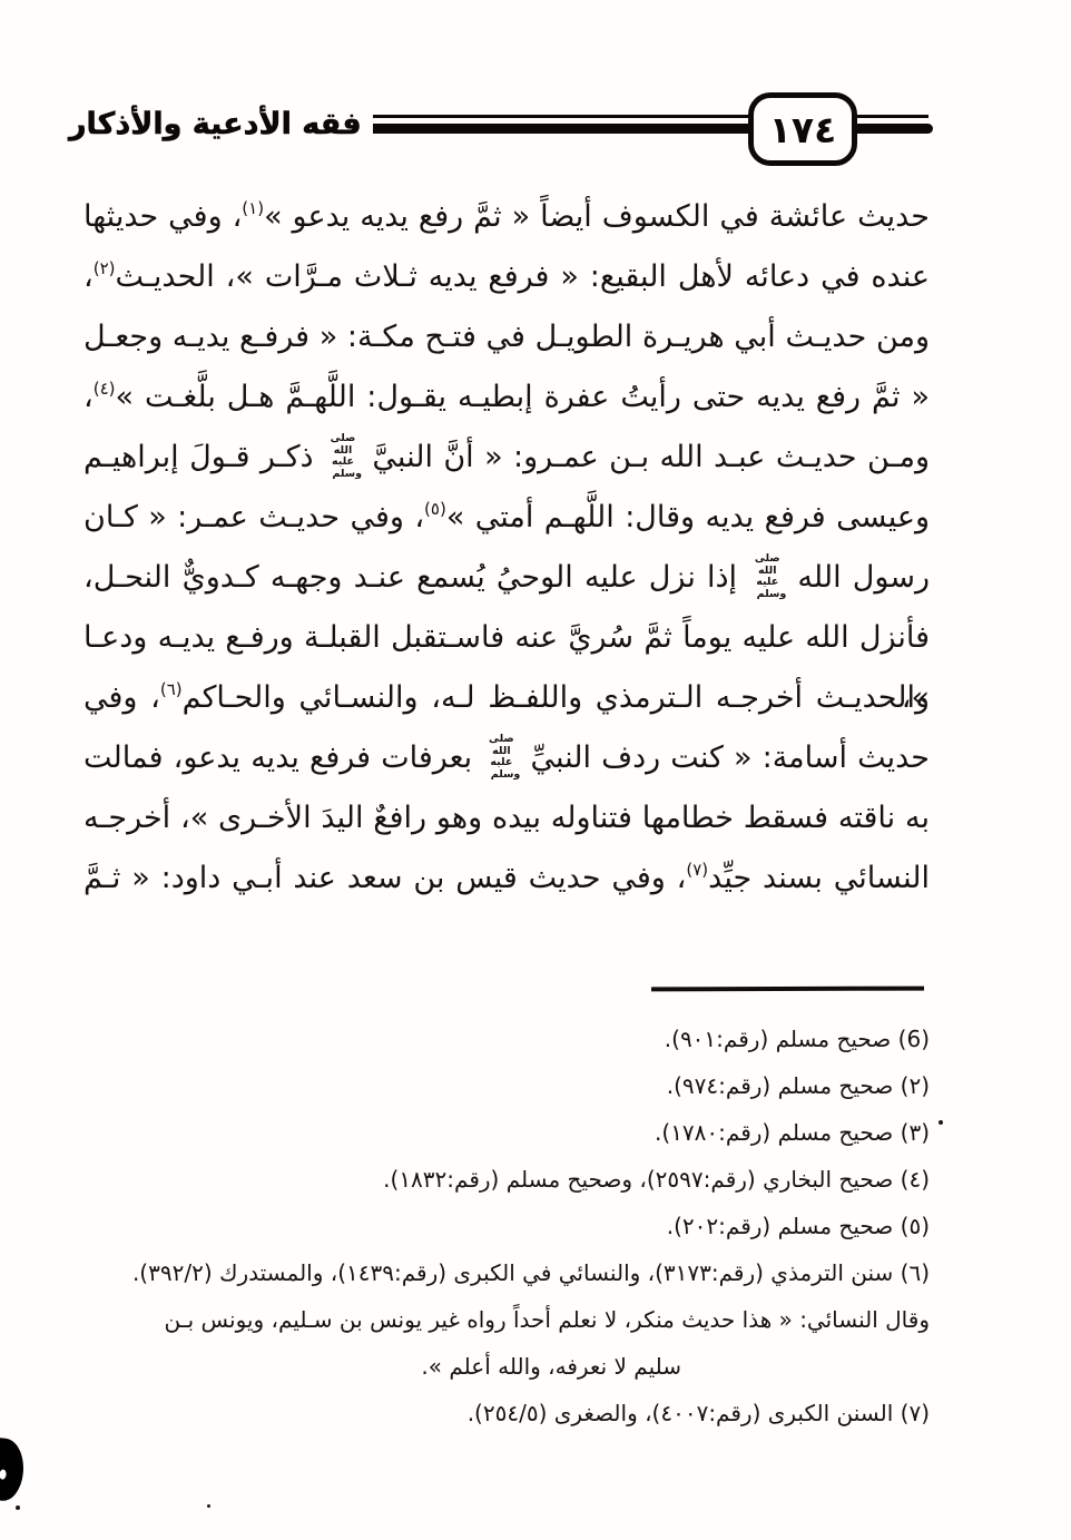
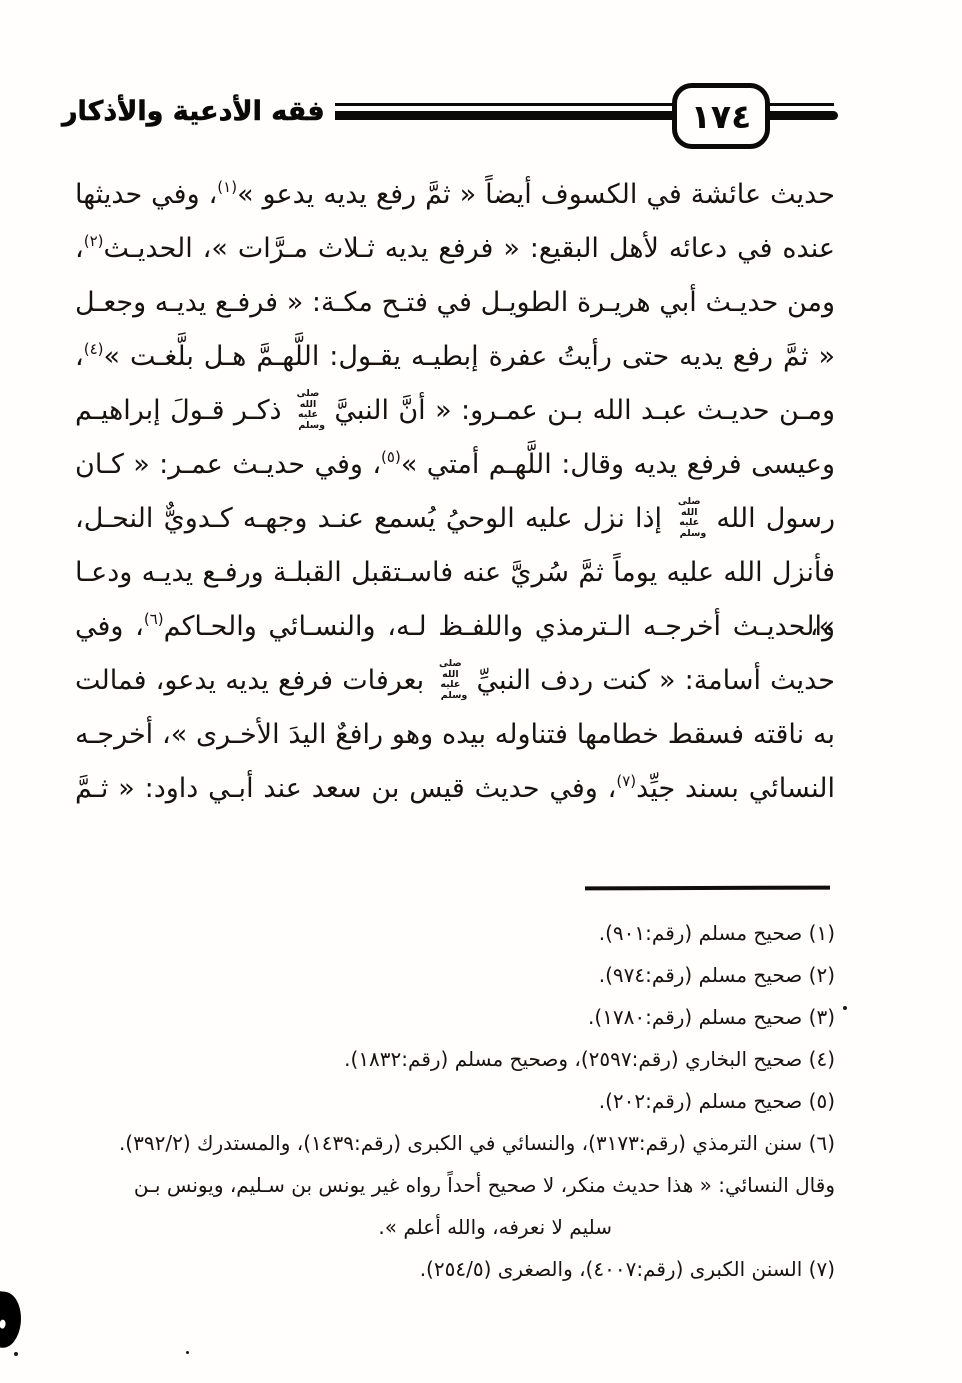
  فقه الأدعية والأذكار
  ١٧٤
  حديث عائشة في الكسوف أيضاً « ثمَّ رفع يديه يدعو »(١)، وفي حديثها
  عنده في دعائه لأهل البقيع: « فرفع يديه ثـلاث مـرَّات »، الحديـث(٢)،
  ومن حديـث أبي هريـرة الطويـل في فتـح مكـة: « فرفـع يديـه وجعـل
  « ثمَّ رفع يديه حتى رأيتُ عفرة إبطيـه يقـول: اللَّهـمَّ هـل بلَّغـت »(٤)،
  ومـن حديـث عبـد الله بـن عمـرو: « أنَّ النبيَّ صلى الله عليه وسلم ذكـر قـولَ إبراهيـم
  وعيسى فرفع يديه وقال: اللَّهـم أمتي »(٥)، وفي حديـث عمـر: « كـان
  رسول الله صلى الله عليه وسلم إذا نزل عليه الوحيُ يُسمع عنـد وجهـه كـدويٌّ النحـل،
  فأنزل الله عليه يوماً ثمَّ سُريَّ عنه فاسـتقبل القبلـة ورفـع يديـه ودعـا »،
  والحديـث أخرجـه الـترمذي واللفـظ لـه، والنسـائي والحـاكم(٦)، وفي
  حديث أسامة: « كنت ردف النبيِّ صلى الله عليه وسلم بعرفات فرفع يديه يدعو، فمالت
  به ناقته فسقط خطامها فتناوله بيده وهو رافعٌ اليدَ الأخـرى »، أخرجـه
  النسائي بسند جيِّد(٧)، وفي حديث قيس بن سعد عند أبـي داود: « ثـمَّ
- (6) صحيح مسلم (رقم:٩٠١).
+ (١) صحيح مسلم (رقم:٩٠١).
  (٢) صحيح مسلم (رقم:٩٧٤).
  (٣) صحيح مسلم (رقم:١٧٨٠).
  (٤) صحيح البخاري (رقم:٢٥٩٧)، وصحيح مسلم (رقم:١٨٣٢).
  (٥) صحيح مسلم (رقم:٢٠٢).
  (٦) سنن الترمذي (رقم:٣١٧٣)، والنسائي في الكبرى (رقم:١٤٣٩)، والمستدرك (٣٩٢/٢).
- وقال النسائي: « هذا حديث منكر، لا نعلم أحداً رواه غير يونس بن سـليم، ويونس بـن
+ وقال النسائي: « هذا حديث منكر، لا صحيح أحداً رواه غير يونس بن سـليم، ويونس بـن
  سليم لا نعرفه، والله أعلم ».
  (٧) السنن الكبرى (رقم:٤٠٠٧)، والصغرى (٢٥٤/٥).
